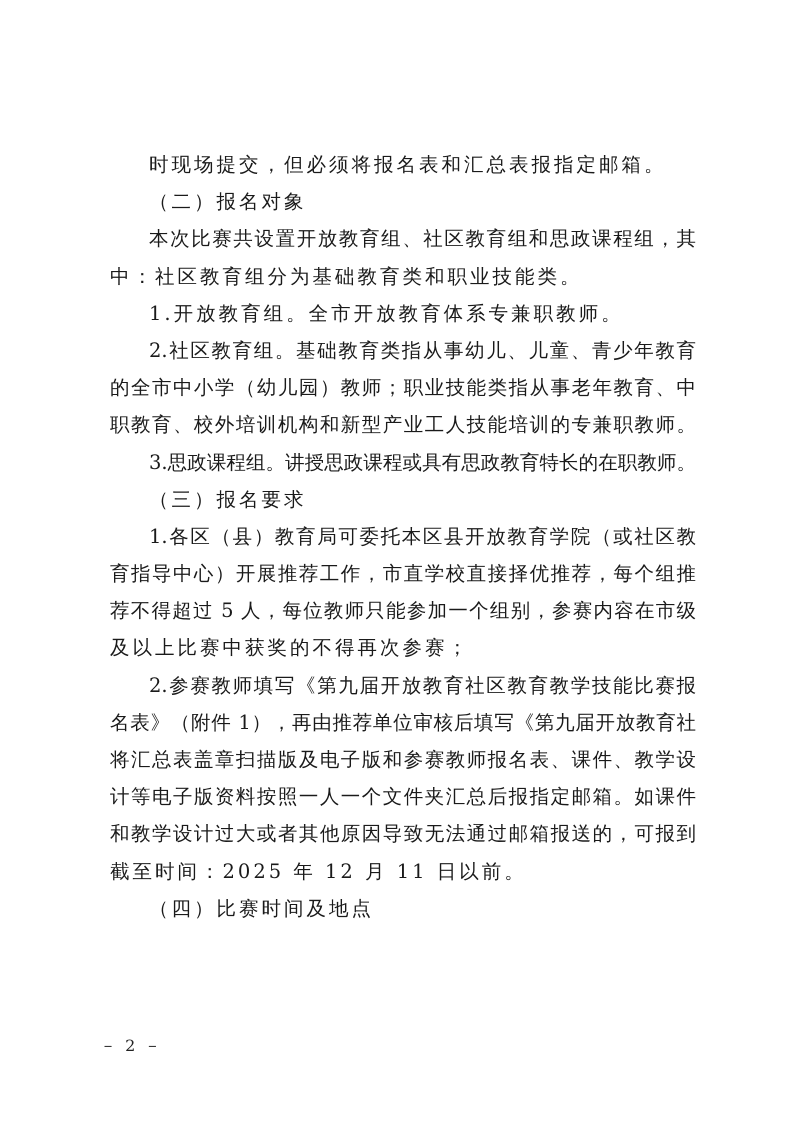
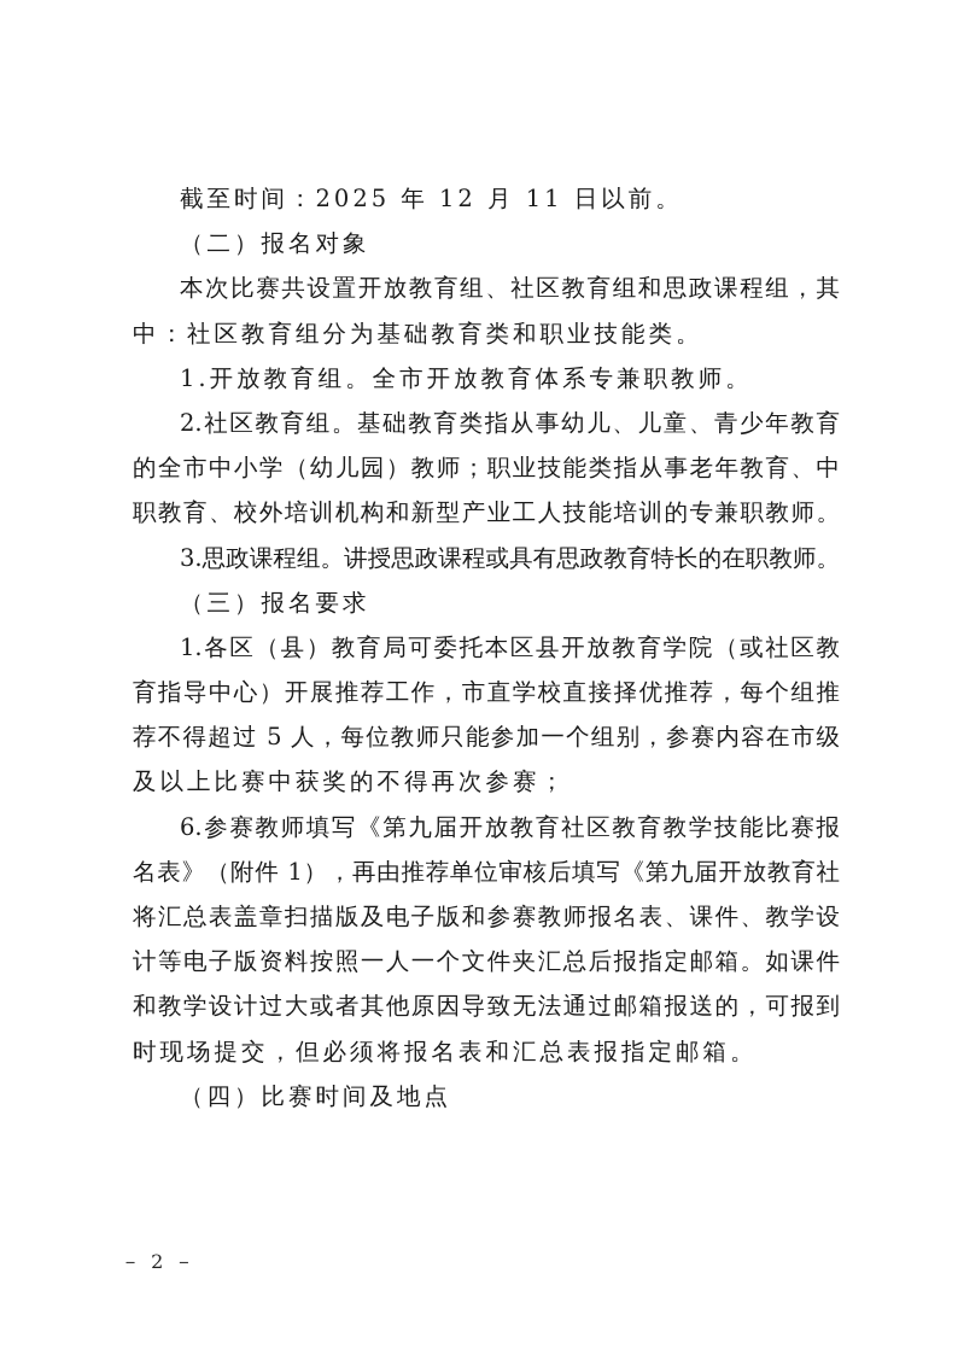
- 时现场提交，但必须将报名表和汇总表报指定邮箱。
+ 截至时间：2025 年 12 月 11 日以前。
  （二）报名对象
  本次比赛共设置开放教育组、社区教育组和思政课程组，其
  中：社区教育组分为基础教育类和职业技能类。
  1.开放教育组。全市开放教育体系专兼职教师。
  2.社区教育组。基础教育类指从事幼儿、儿童、青少年教育
  的全市中小学（幼儿园）教师；职业技能类指从事老年教育、中
  职教育、校外培训机构和新型产业工人技能培训的专兼职教师。
  3.思政课程组。讲授思政课程或具有思政教育特长的在职教师。
  （三）报名要求
  1.各区（县）教育局可委托本区县开放教育学院（或社区教
  育指导中心）开展推荐工作，市直学校直接择优推荐，每个组推
  荐不得超过 5 人，每位教师只能参加一个组别，参赛内容在市级
  及以上比赛中获奖的不得再次参赛；
- 2.参赛教师填写《第九届开放教育社区教育教学技能比赛报
+ 6.参赛教师填写《第九届开放教育社区教育教学技能比赛报
  名表》（附件 1），再由推荐单位审核后填写《第九届开放教育社
  将汇总表盖章扫描版及电子版和参赛教师报名表、课件、教学设
  计等电子版资料按照一人一个文件夹汇总后报指定邮箱。如课件
  和教学设计过大或者其他原因导致无法通过邮箱报送的，可报到
- 截至时间：2025 年 12 月 11 日以前。
+ 时现场提交，但必须将报名表和汇总表报指定邮箱。
  （四）比赛时间及地点
  － 2 －
